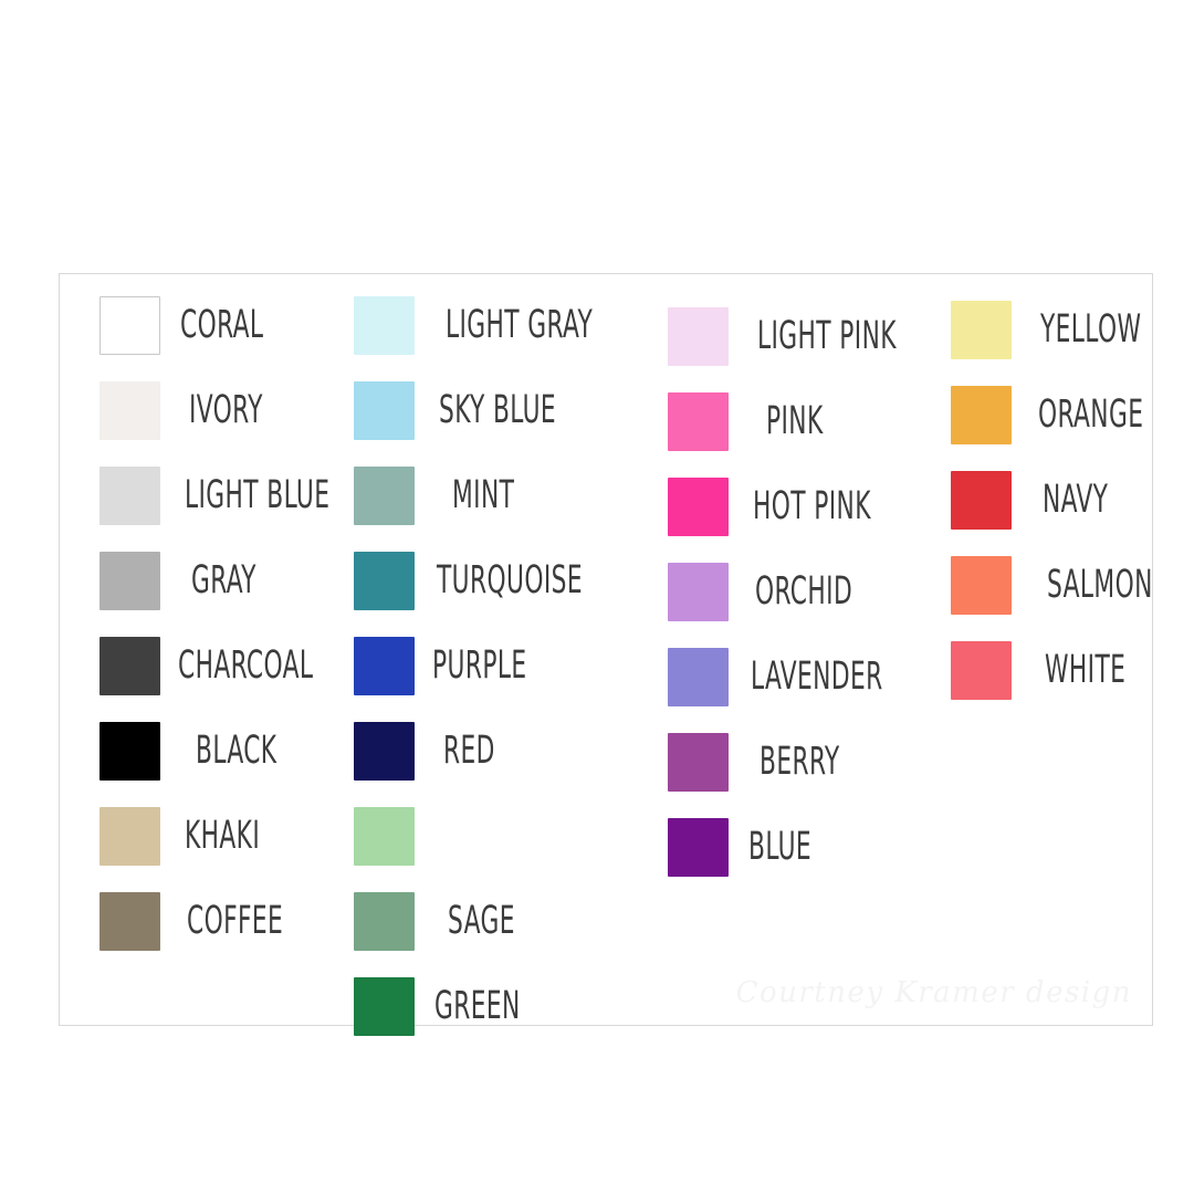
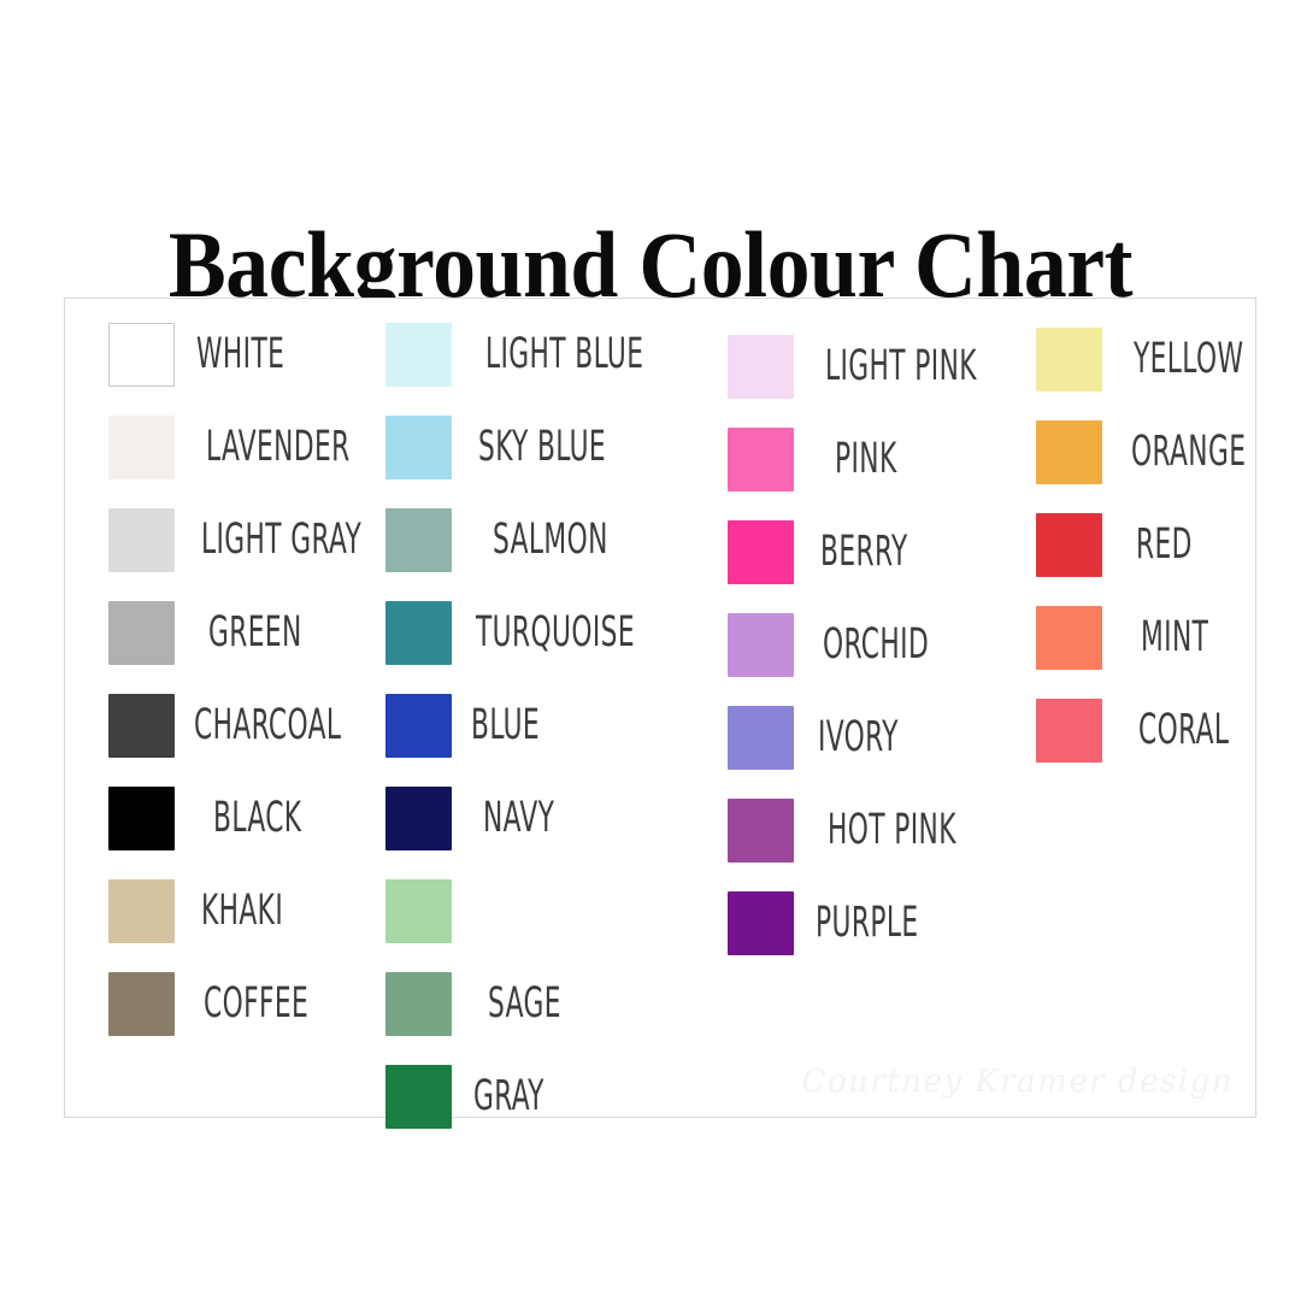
+ Background Colour Chart
  YELLOW
  ORANGE
- NAVY
+ RED
- SALMON
+ MINT
- WHITE
+ CORAL
  LIGHT PINK
  PINK
- HOT PINK
+ BERRY
  ORCHID
- LAVENDER
+ IVORY
- BERRY
+ HOT PINK
- BLUE
+ PURPLE
- LIGHT GRAY
+ LIGHT BLUE
  SKY BLUE
- MINT
+ SALMON
  TURQUOISE
- PURPLE
+ BLUE
- RED
+ NAVY
  SAGE
- GREEN
+ GRAY
- CORAL
+ WHITE
- IVORY
+ LAVENDER
- LIGHT BLUE
+ LIGHT GRAY
- GRAY
+ GREEN
  CHARCOAL
  BLACK
  KHAKI
  COFFEE
